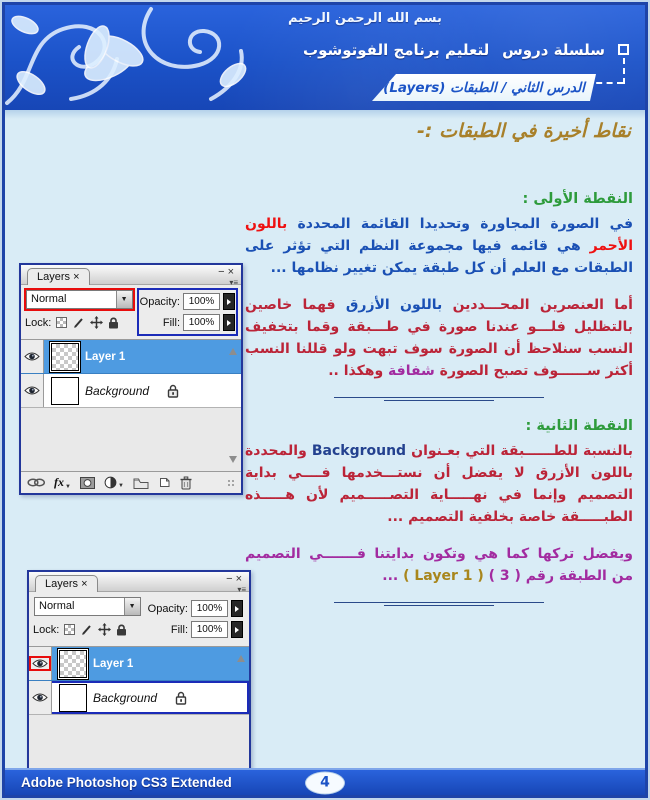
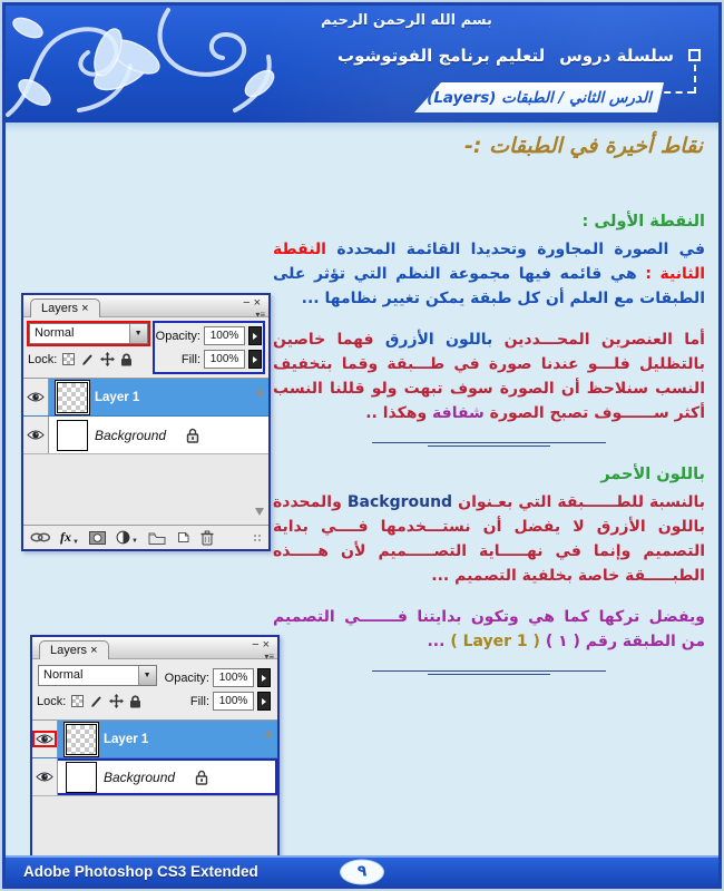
  بسم الله الرحمن الرحيم
  سلسلة دروس
  لتعليم برنامج الفوتوشوب
  الدرس الثاني / الطبقات (Layers)
  نقاط أخيرة في الطبقات :-
  Layers ×
  −×
  ▾≡
  Normal
  Lock:
  Opacity:
  100%
  Fill:
  100%
  Layer 1
  Background
  fx
  Layers ×
  −×
  ▾≡
  Normal
  Lock:
  Opacity:
  100%
  Fill:
  100%
  Layer 1
  Background
  النقطة الأولى :
- في الصورة المجاورة وتحديدا القائمة المحددة باللون الأحمر هي قائمه فيها مجموعة النظم التي تؤثر على الطبقات مع العلم أن كل طبقة يمكن تغيير نظامها ...
+ في الصورة المجاورة وتحديدا القائمة المحددة النقطة الثانية : هي قائمه فيها مجموعة النظم التي تؤثر على الطبقات مع العلم أن كل طبقة يمكن تغيير نظامها ...
  أما العنصرين المحـــددين باللون الأزرق فهما خاصين بالتظليل فلـــو عندنا صورة في طـــبقة وقما بتخفيف النسب سنلاحظ أن الصورة سوف تبهت ولو قللنا النسب أكثر ســــــوف تصبح الصورة شفافة وهكذا ..
- النقطة الثانية :
+ باللون الأحمر
  بالنسبة للطــــــبقة التي بعـنوان Background والمحددة باللون الأزرق لا يفضل أن نستـــخدمها فــــي بداية التصميم وإنما في نهـــــاية التصـــــميم لأن هـــــذه الطبـــــقة خاصة بخلفية التصميم ...
- ويفضل تركها كما هي وتكون بدايتنا فـــــــي التصميم من الطبقة رقم ( 3 ) ( Layer 1 ) ...
+ ويفضل تركها كما هي وتكون بدايتنا فـــــــي التصميم من الطبقة رقم ( ١ ) ( Layer 1 ) ...
  Adobe Photoshop CS3 Extended
- 4
+ ٩
